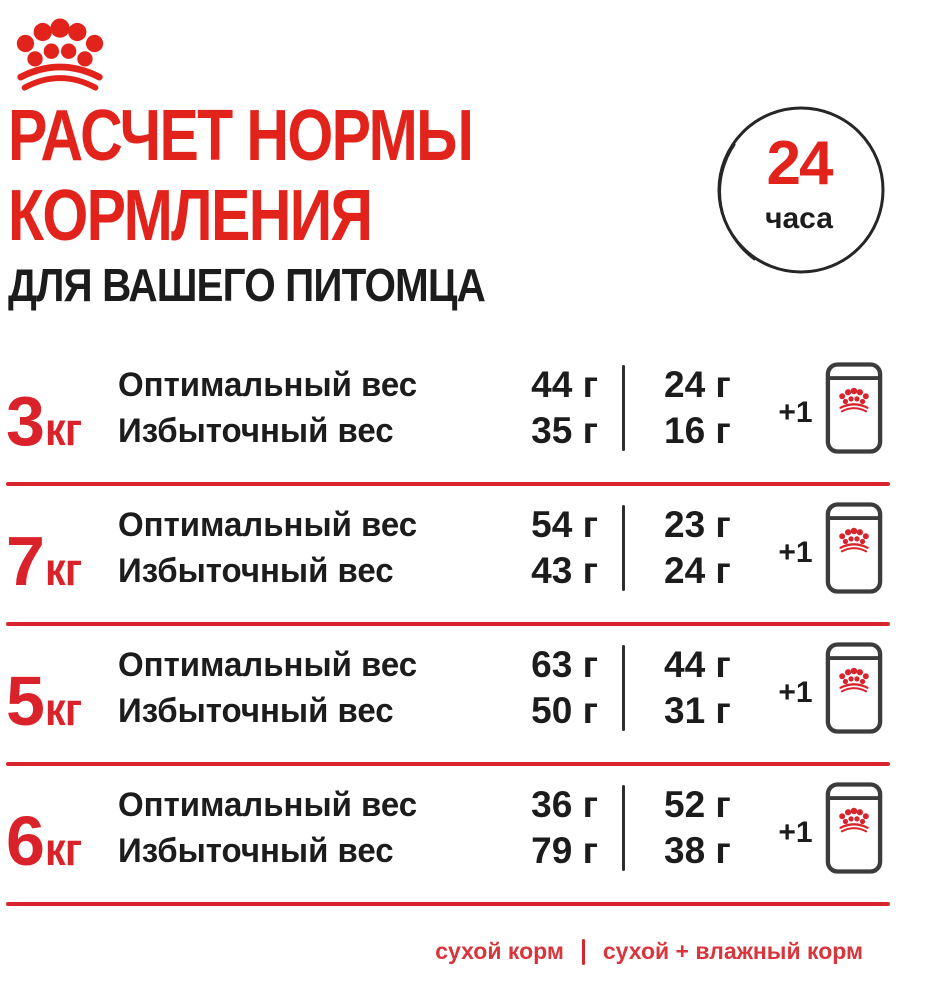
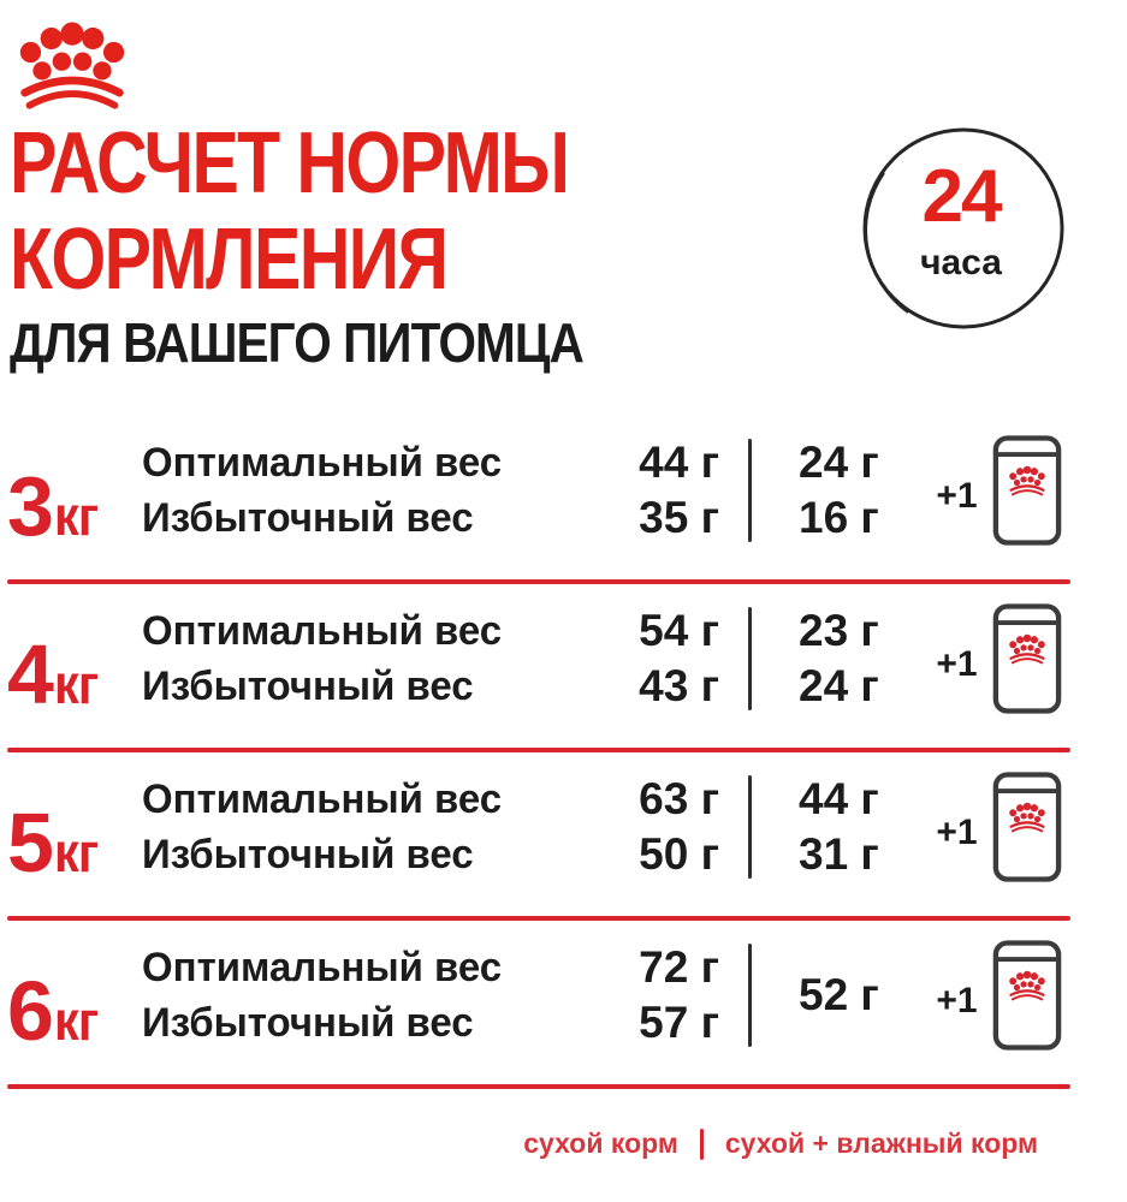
  РАСЧЕТ НОРМЫ
  КОРМЛЕНИЯ
  ДЛЯ ВАШЕГО ПИТОМЦА
  24
  часа
  3
  кг
  Оптимальный вес
  Избыточный вес
  44 г
  35 г
  24 г
  16 г
  +1
- 7
+ 4
  кг
  Оптимальный вес
  Избыточный вес
  54 г
  43 г
  23 г
  24 г
  +1
  5
  кг
  Оптимальный вес
  Избыточный вес
  63 г
  50 г
  44 г
  31 г
  +1
  6
  кг
  Оптимальный вес
  Избыточный вес
- 36 г
+ 72 г
- 79 г
+ 57 г
  52 г
- 38 г
  +1
  сухой корм
  сухой + влажный корм
